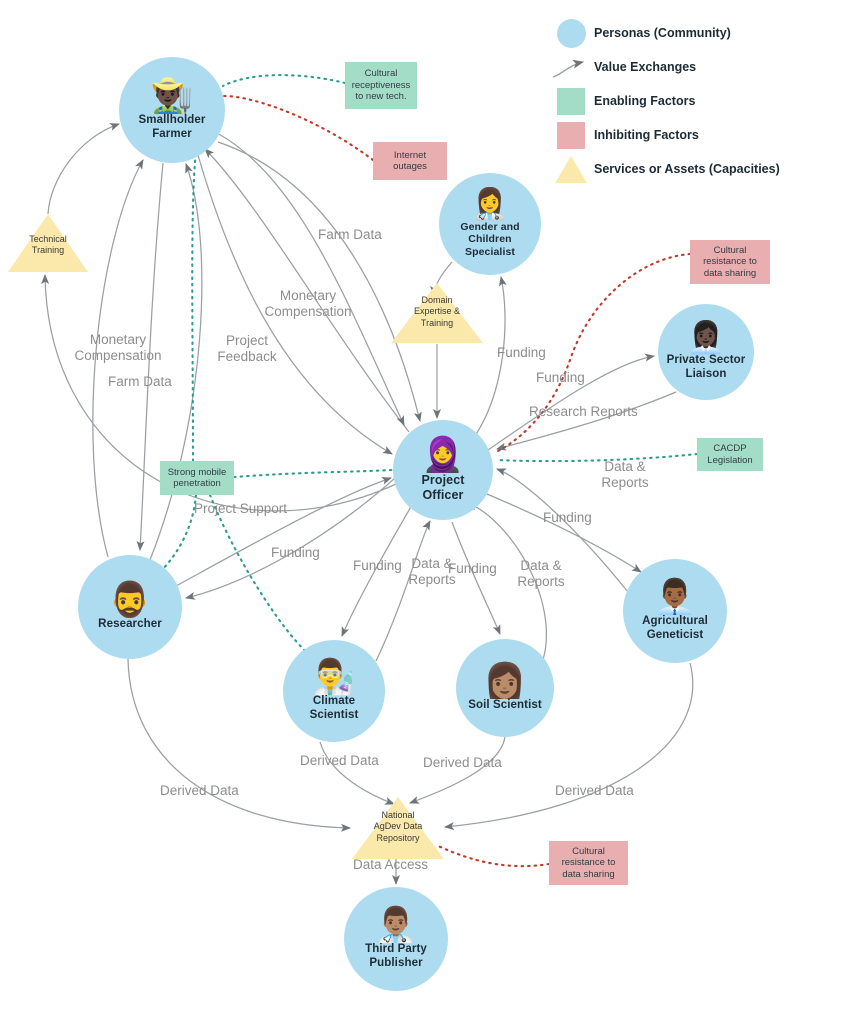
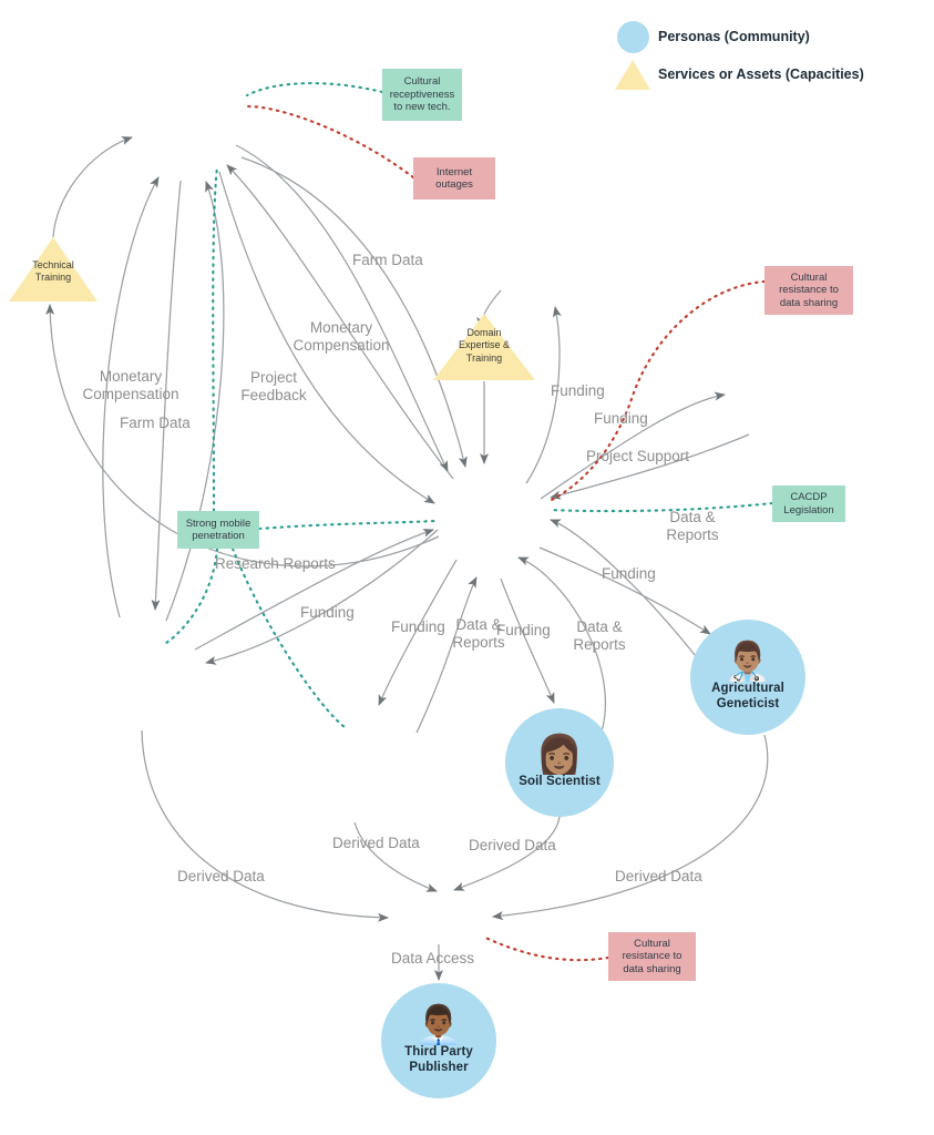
  Technical
  Training
  Domain
  Expertise &
  Training
- National
- AgDev Data
- Repository
  Cultural receptiveness to new tech.
  Strong mobile penetration
  CACDP Legislation
  Internet outages
  Cultural resistance to data sharing
  Cultural resistance to data sharing
- 👨🏿‍🌾
- Smallholder
- Farmer
- 👩‍⚕️
- Gender and
- Children
- Specialist
- 👩🏿‍💼
- Private Sector
- Liaison
- 🧕
- Project
- Officer
- 🧔‍♂️
- Researcher
- 👨🏾‍💼
+ 👨🏽‍⚕️
  Agricultural
  Geneticist
- 👨‍🔬
- Climate
- Scientist
  👩🏽
  Soil Scientist
- 👨🏽‍⚕️
+ 👨🏾‍💼
  Third Party
  Publisher
  Farm Data
  Monetary Compensation
  Monetary Compensation
  Project Feedback
  Farm Data
  Funding
  Funding
- Research Reports
+ Project Support
  Data & Reports
  Funding
- Project Support
+ Research Reports
  Funding
  Funding
  Data & Reports
  Funding
  Data & Reports
  Derived Data
  Derived Data
  Derived Data
  Derived Data
  Data Access
  Personas (Community)
- Value Exchanges
- Enabling Factors
- Inhibiting Factors
  Services or Assets (Capacities)
